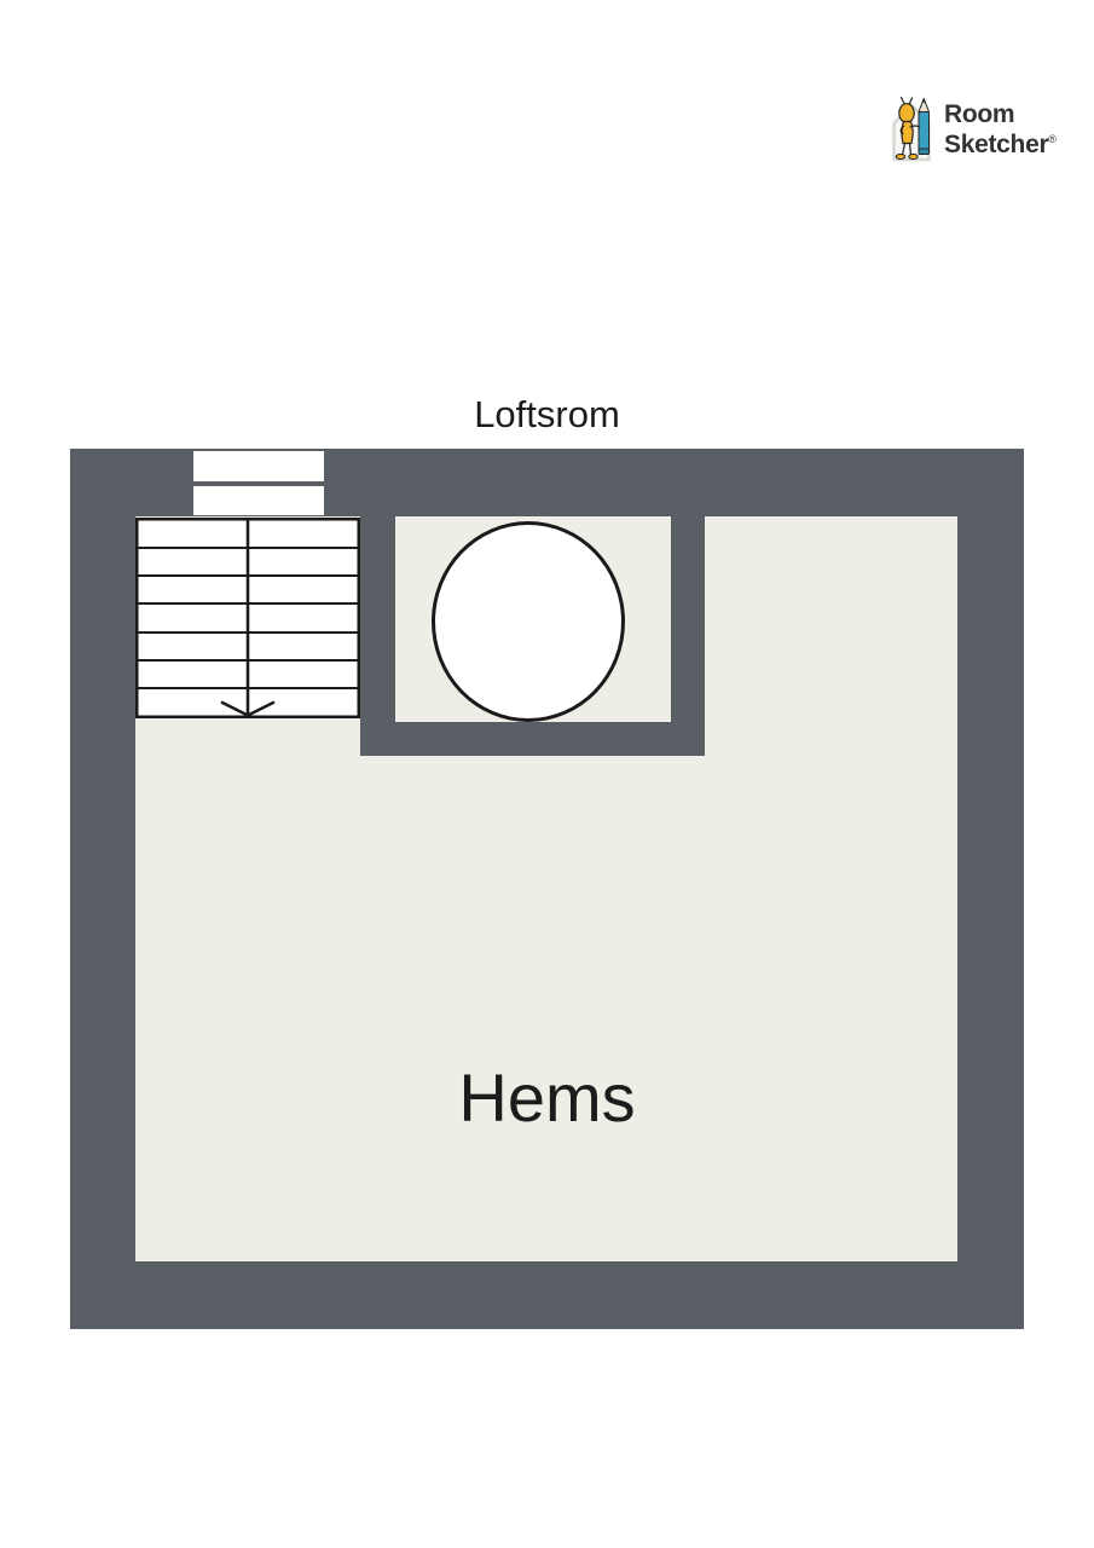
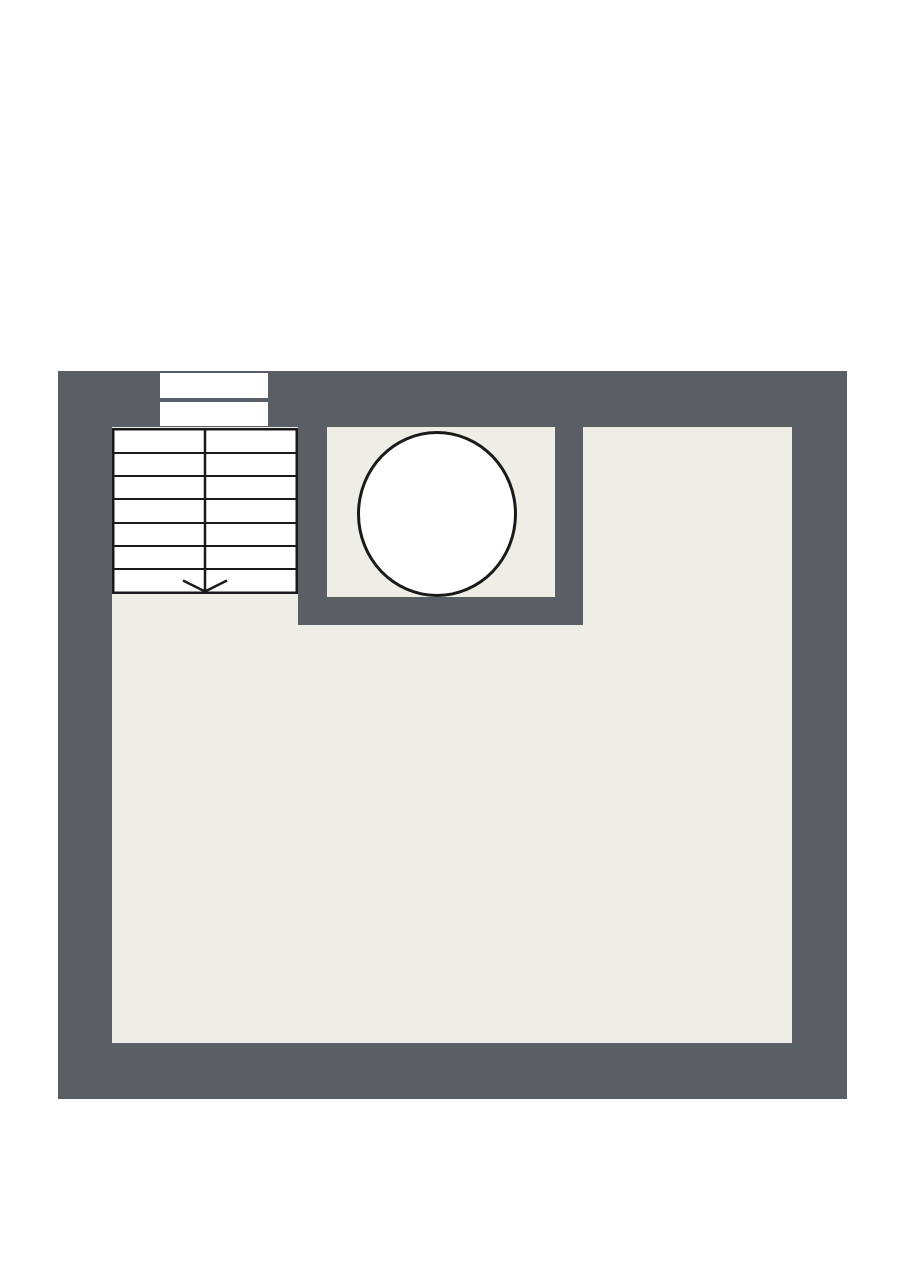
- Room
- Sketcher®
- Loftsrom
- Hems
